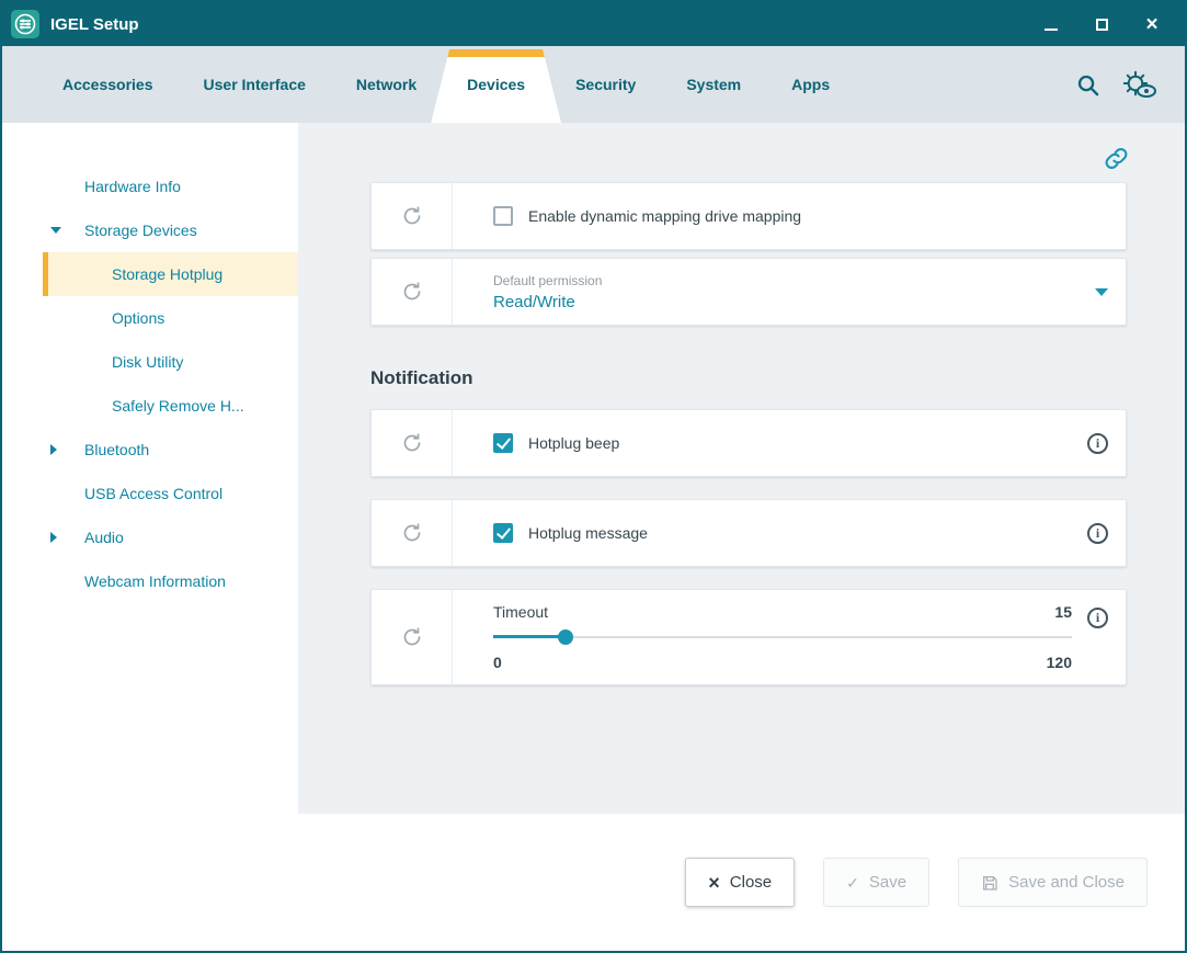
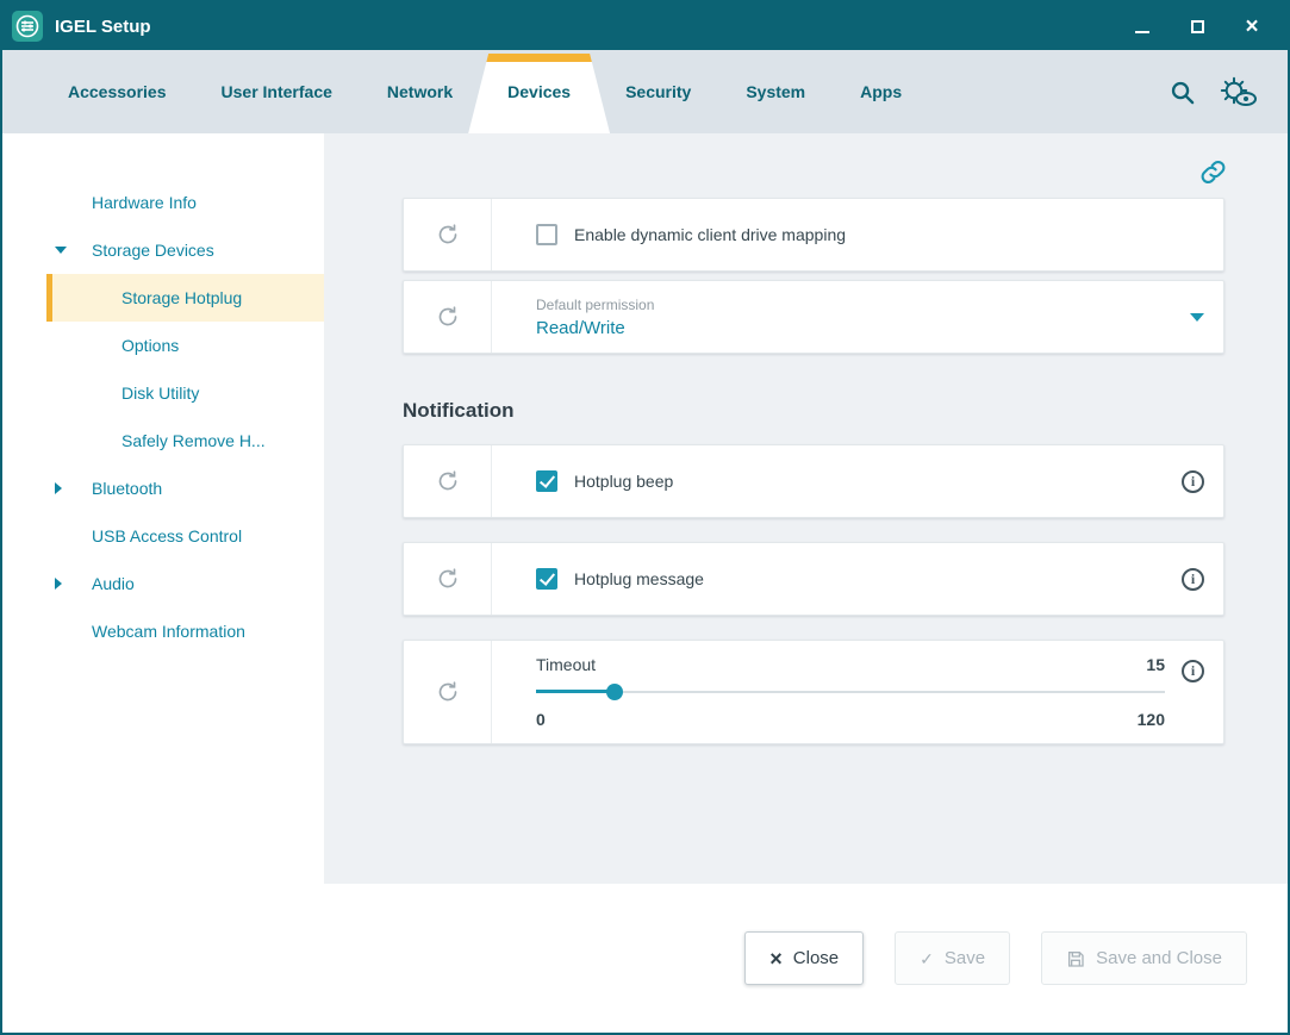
  IGEL Setup
  ×
  Accessories
  User Interface
  Network
  Devices
  Security
  System
  Apps
  Hardware Info
  Storage Devices
  Storage Hotplug
  Options
  Disk Utility
  Safely Remove H...
  Bluetooth
  USB Access Control
  Audio
  Webcam Information
- Enable dynamic mapping drive mapping
+ Enable dynamic client drive mapping
  Default permission
  Read/Write
  Notification
  Hotplug beep
  i
  Hotplug message
  i
  Timeout
  15
  0
  120
  i
  ×
  Close
  ✓
  Save
  Save and Close
